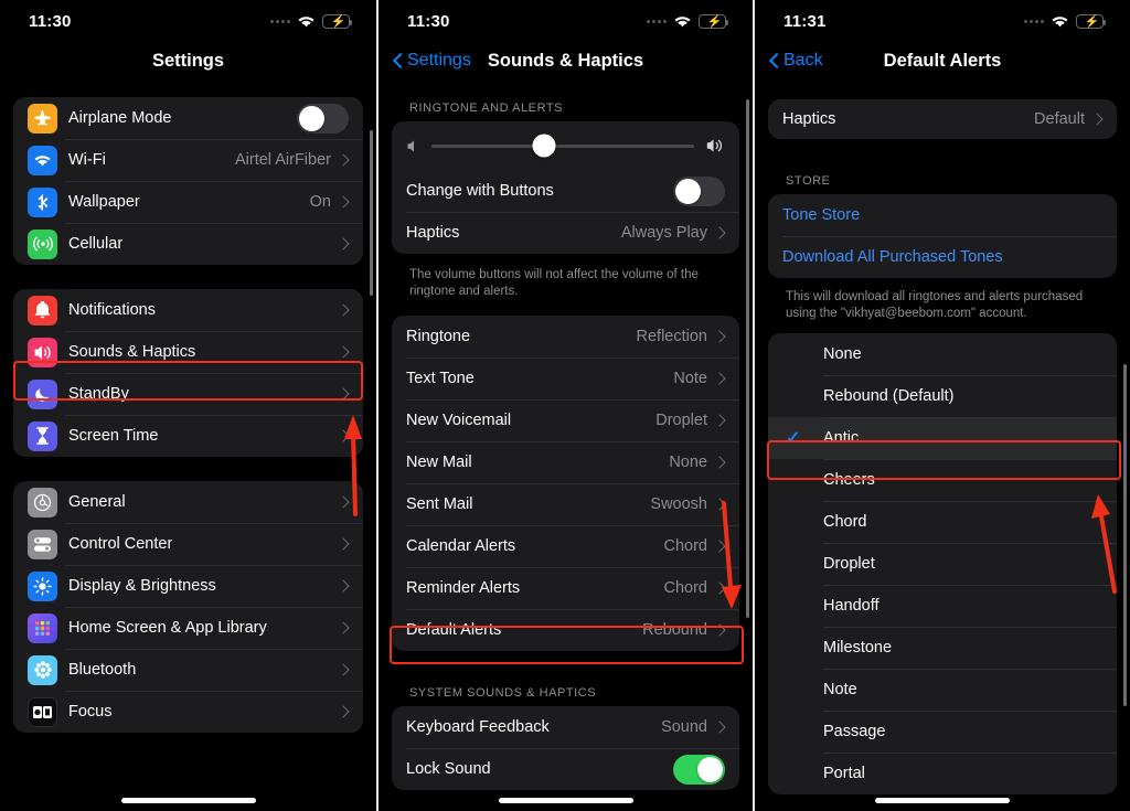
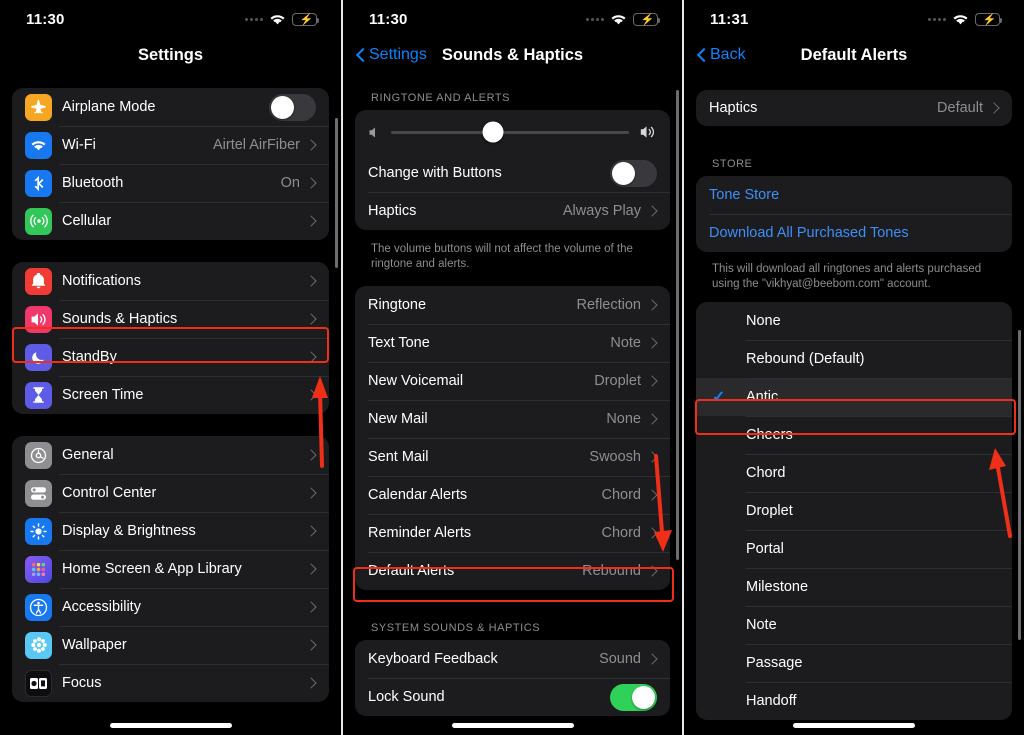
  11:30
  ⚡
  Settings
  Airplane Mode
  Wi-Fi
  Airtel AirFiber
- Wallpaper
+ Bluetooth
  On
  Cellular
  Notifications
  Sounds & Haptics
  StandBy
  Screen Time
  General
  Control Center
  Display & Brightness
  Home Screen & App Library
+ Accessibility
- Bluetooth
+ Wallpaper
  Focus
  11:30
  ⚡
  Settings
  Sounds & Haptics
  RINGTONE AND ALERTS
  Change with Buttons
  Haptics
  Always Play
  The volume buttons will not affect the volume of the ringtone and alerts.
  Ringtone
  Reflection
  Text Tone
  Note
  New Voicemail
  Droplet
  New Mail
  None
  Sent Mail
  Swoosh
  Calendar Alerts
  Chord
  Reminder Alerts
  Chord
  Default Alerts
  Rebound
  SYSTEM SOUNDS & HAPTICS
  Keyboard Feedback
  Sound
  Lock Sound
  11:31
  ⚡
  Back
  Default Alerts
  Haptics
  Default
  STORE
  Tone Store
  Download All Purchased Tones
  This will download all ringtones and alerts purchased using the "vikhyat@beebom.com" account.
  None
  Rebound (Default)
  ✓
  Antic
  Cheers
  Chord
  Droplet
- Handoff
+ Portal
  Milestone
  Note
  Passage
- Portal
+ Handoff
